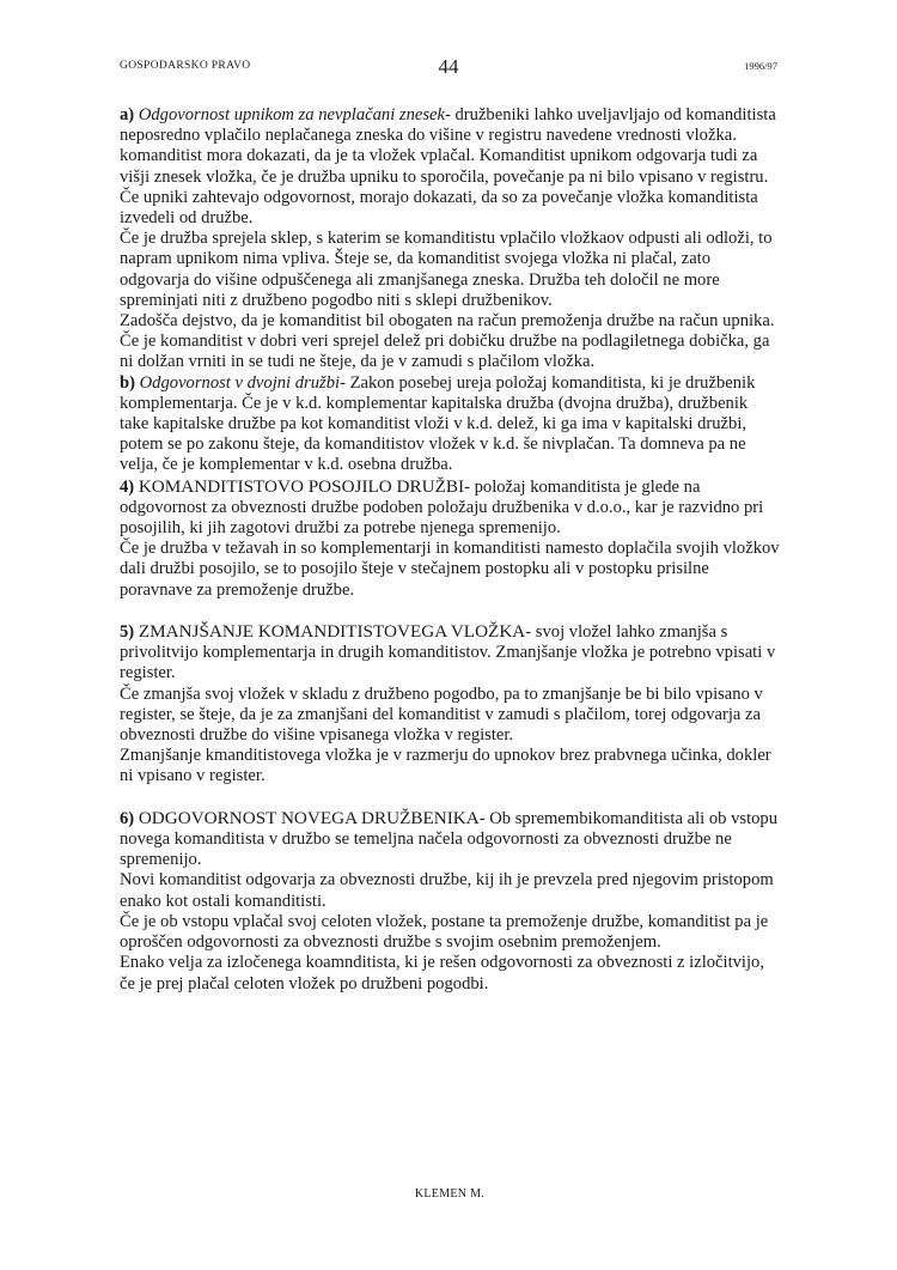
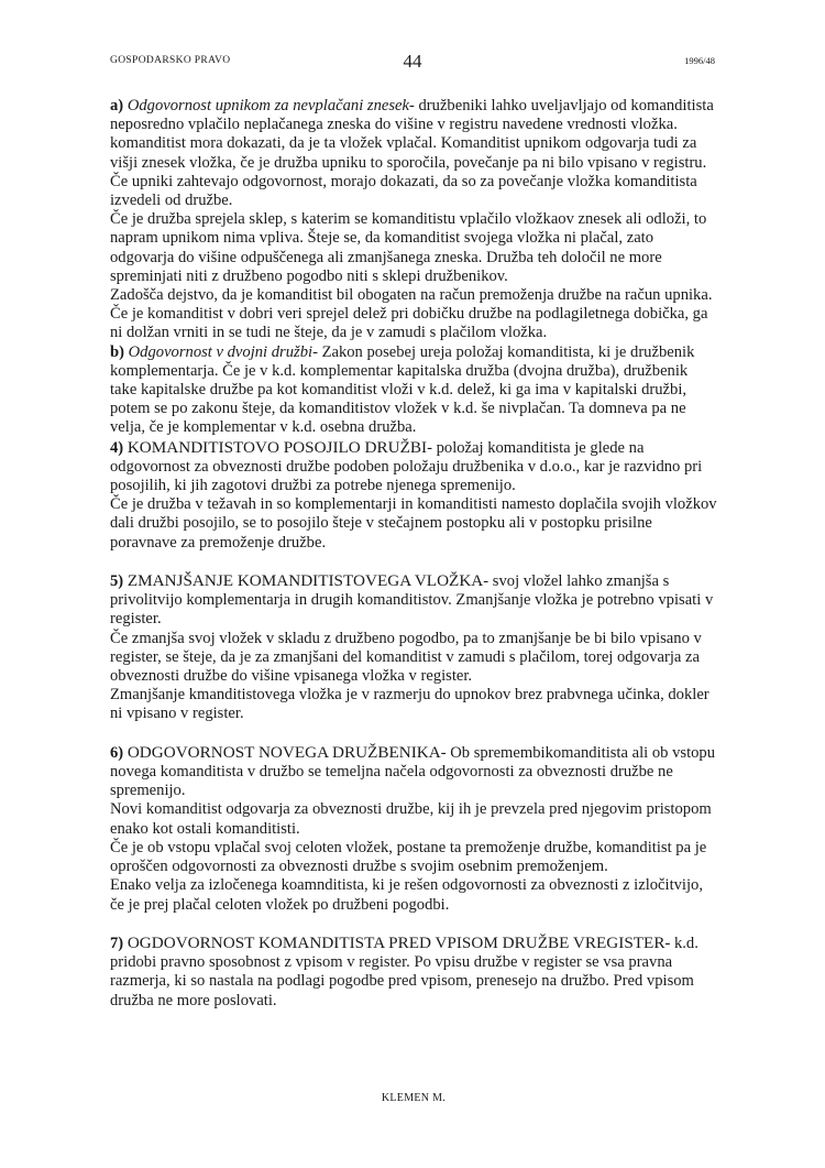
  GOSPODARSKO PRAVO
  44
- 1996/97
+ 1996/48
  a) Odgovornost upnikom za nevplačani znesek- družbeniki lahko uveljavljajo od komanditista neposredno vplačilo neplačanega zneska do višine v registru navedene vrednosti vložka. komanditist mora dokazati, da je ta vložek vplačal. Komanditist upnikom odgovarja tudi za višji znesek vložka, če je družba upniku to sporočila, povečanje pa ni bilo vpisano v registru. Če upniki zahtevajo odgovornost, morajo dokazati, da so za povečanje vložka komanditista izvedeli od družbe.
- Če je družba sprejela sklep, s katerim se komanditistu vplačilo vložkaov odpusti ali odloži, to napram upnikom nima vpliva. Šteje se, da komanditist svojega vložka ni plačal, zato odgovarja do višine odpuščenega ali zmanjšanega zneska. Družba teh določil ne more spreminjati niti z družbeno pogodbo niti s sklepi družbenikov.
+ Če je družba sprejela sklep, s katerim se komanditistu vplačilo vložkaov znesek ali odloži, to napram upnikom nima vpliva. Šteje se, da komanditist svojega vložka ni plačal, zato odgovarja do višine odpuščenega ali zmanjšanega zneska. Družba teh določil ne more spreminjati niti z družbeno pogodbo niti s sklepi družbenikov.
  Zadošča dejstvo, da je komanditist bil obogaten na račun premoženja družbe na račun upnika. Če je komanditist v dobri veri sprejel delež pri dobičku družbe na podlagiletnega dobička, ga ni dolžan vrniti in se tudi ne šteje, da je v zamudi s plačilom vložka.
  b) Odgovornost v dvojni družbi- Zakon posebej ureja položaj komanditista, ki je družbenik komplementarja. Če je v k.d. komplementar kapitalska družba (dvojna družba), družbenik take kapitalske družbe pa kot komanditist vloži v k.d. delež, ki ga ima v kapitalski družbi, potem se po zakonu šteje, da komanditistov vložek v k.d. še nivplačan. Ta domneva pa ne velja, če je komplementar v k.d. osebna družba.
  4) KOMANDITISTOVO POSOJILO DRUŽBI- položaj komanditista je glede na odgovornost za obveznosti družbe podoben položaju družbenika v d.o.o., kar je razvidno pri posojilih, ki jih zagotovi družbi za potrebe njenega spremenijo.
  Če je družba v težavah in so komplementarji in komanditisti namesto doplačila svojih vložkov dali družbi posojilo, se to posojilo šteje v stečajnem postopku ali v postopku prisilne poravnave za premoženje družbe.
  5) ZMANJŠANJE KOMANDITISTOVEGA VLOŽKA- svoj vložel lahko zmanjša s privolitvijo komplementarja in drugih komanditistov. Zmanjšanje vložka je potrebno vpisati v register.
  Če zmanjša svoj vložek v skladu z družbeno pogodbo, pa to zmanjšanje be bi bilo vpisano v register, se šteje, da je za zmanjšani del komanditist v zamudi s plačilom, torej odgovarja za obveznosti družbe do višine vpisanega vložka v register.
  Zmanjšanje kmanditistovega vložka je v razmerju do upnokov brez prabvnega učinka, dokler ni vpisano v register.
  6) ODGOVORNOST NOVEGA DRUŽBENIKA- Ob spremembikomanditista ali ob vstopu novega komanditista v družbo se temeljna načela odgovornosti za obveznosti družbe ne spremenijo.
  Novi komanditist odgovarja za obveznosti družbe, kij ih je prevzela pred njegovim pristopom enako kot ostali komanditisti.
  Če je ob vstopu vplačal svoj celoten vložek, postane ta premoženje družbe, komanditist pa je oproščen odgovornosti za obveznosti družbe s svojim osebnim premoženjem.
  Enako velja za izločenega koamnditista, ki je rešen odgovornosti za obveznosti z izločitvijo, če je prej plačal celoten vložek po družbeni pogodbi.
+ 7) OGDOVORNOST KOMANDITISTA PRED VPISOM DRUŽBE VREGISTER- k.d. pridobi pravno sposobnost z vpisom v register. Po vpisu družbe v register se vsa pravna razmerja, ki so nastala na podlagi pogodbe pred vpisom, prenesejo na družbo. Pred vpisom družba ne more poslovati.
  KLEMEN M.
